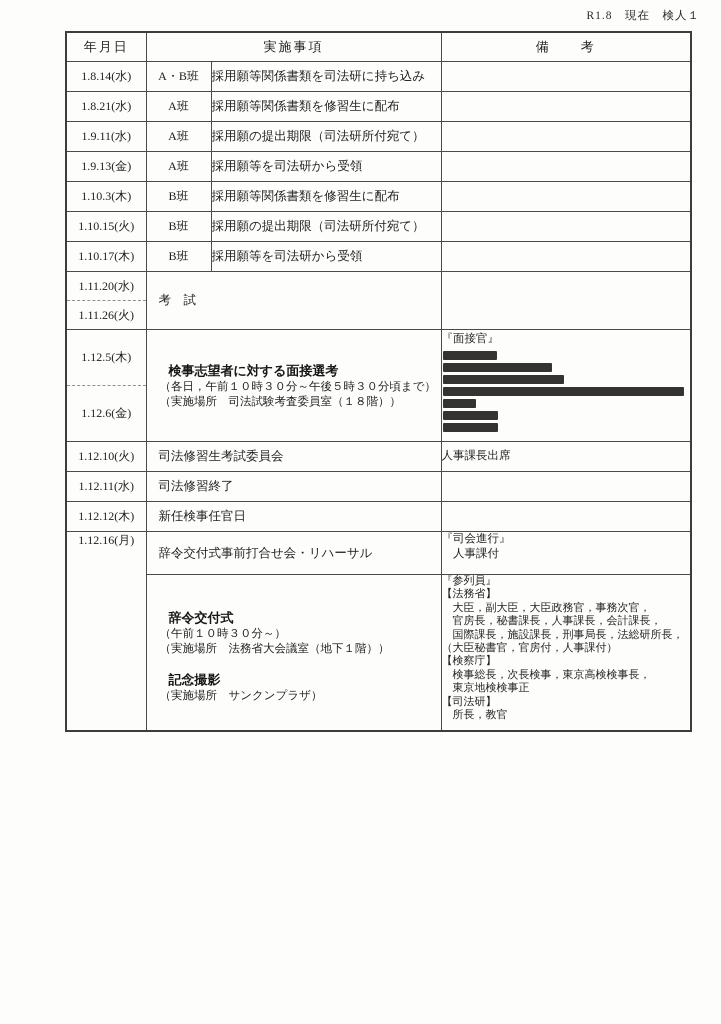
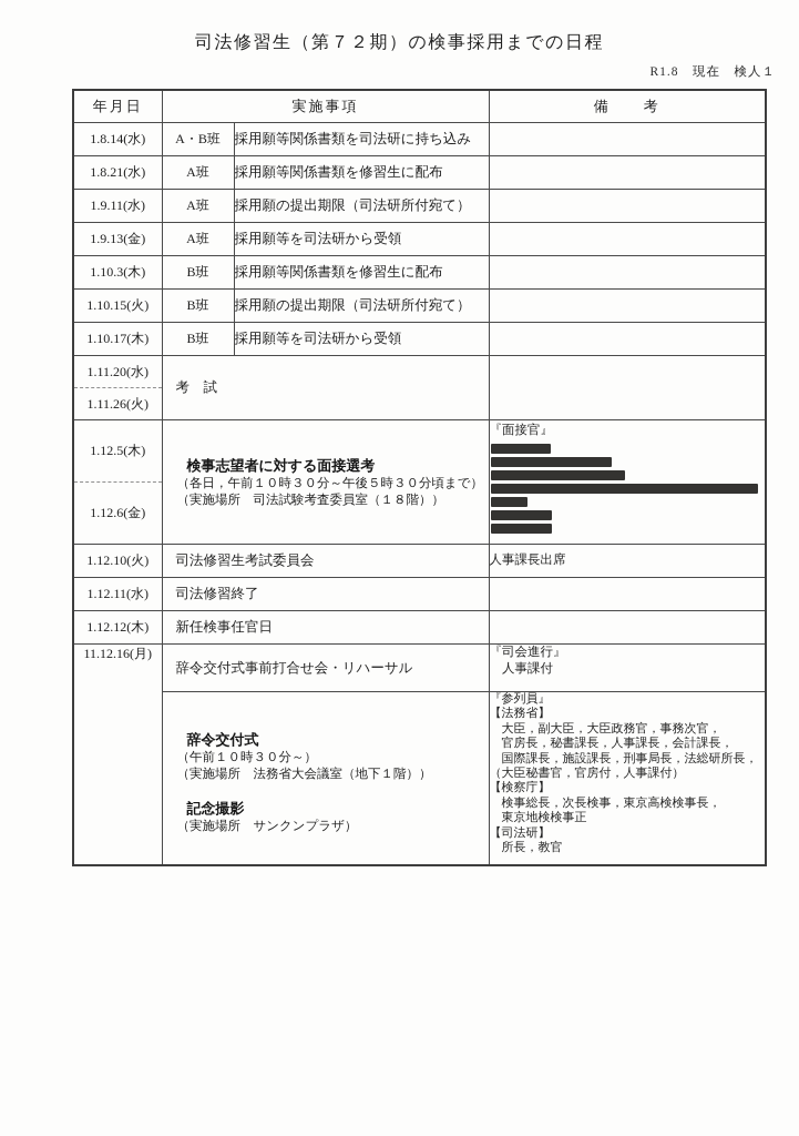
+ 司法修習生（第７２期）の検事採用までの日程
  R1.8 現在 検人１
  年月日	実施事項	備 考
  1.8.14(水)	A・B班	採用願等関係書類を司法研に持ち込み
  1.8.21(水)	A班	採用願等関係書類を修習生に配布
  1.9.11(水)	A班	採用願の提出期限（司法研所付宛て）
  1.9.13(金)	A班	採用願等を司法研から受領
  1.10.3(木)	B班	採用願等関係書類を修習生に配布
  1.10.15(火)	B班	採用願の提出期限（司法研所付宛て）
  1.10.17(木)	B班	採用願等を司法研から受領
  1.11.20(水) 1.11.26(火)	考 試
  1.12.5(木) 1.12.6(金)	検事志望者に対する面接選考 （各日，午前１０時３０分～午後５時３０分頃まで） （実施場所 司法試験考査委員室（１８階））	『面接官』
  1.12.10(火)	司法修習生考試委員会	人事課長出席
  1.12.11(水)	司法修習終了
  1.12.12(木)	新任検事任官日
- 1.12.16(月)	辞令交付式事前打合せ会・リハーサル	『司会進行』 人事課付
+ 11.12.16(月)	辞令交付式事前打合せ会・リハーサル	『司会進行』 人事課付
  辞令交付式 （午前１０時３０分～） （実施場所 法務省大会議室（地下１階）） 記念撮影 （実施場所 サンクンプラザ）	『参列員』 【法務省】 大臣，副大臣，大臣政務官，事務次官， 官房長，秘書課長，人事課長，会計課長， 国際課長，施設課長，刑事局長，法総研所長， （大臣秘書官，官房付，人事課付） 【検察庁】 検事総長，次長検事，東京高検検事長， 東京地検検事正 【司法研】 所長，教官
